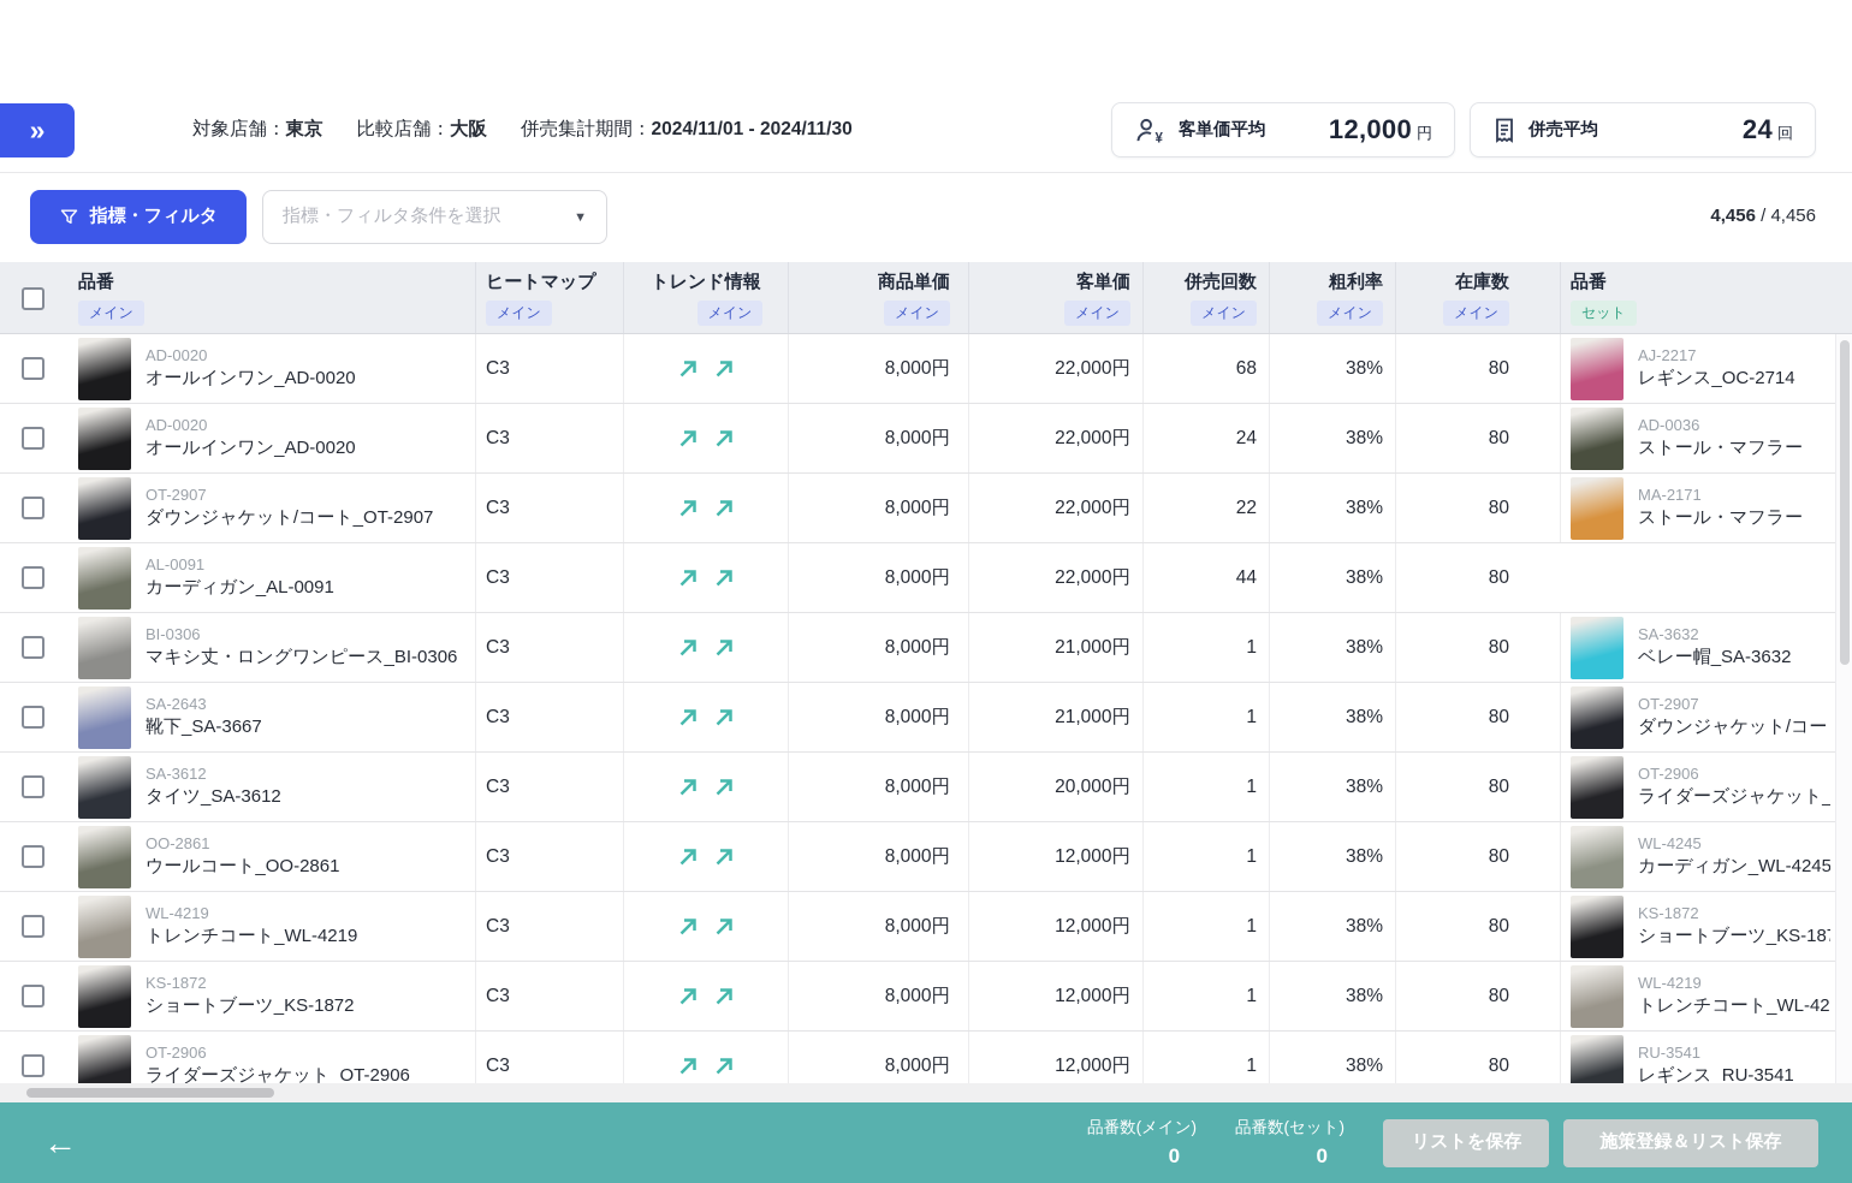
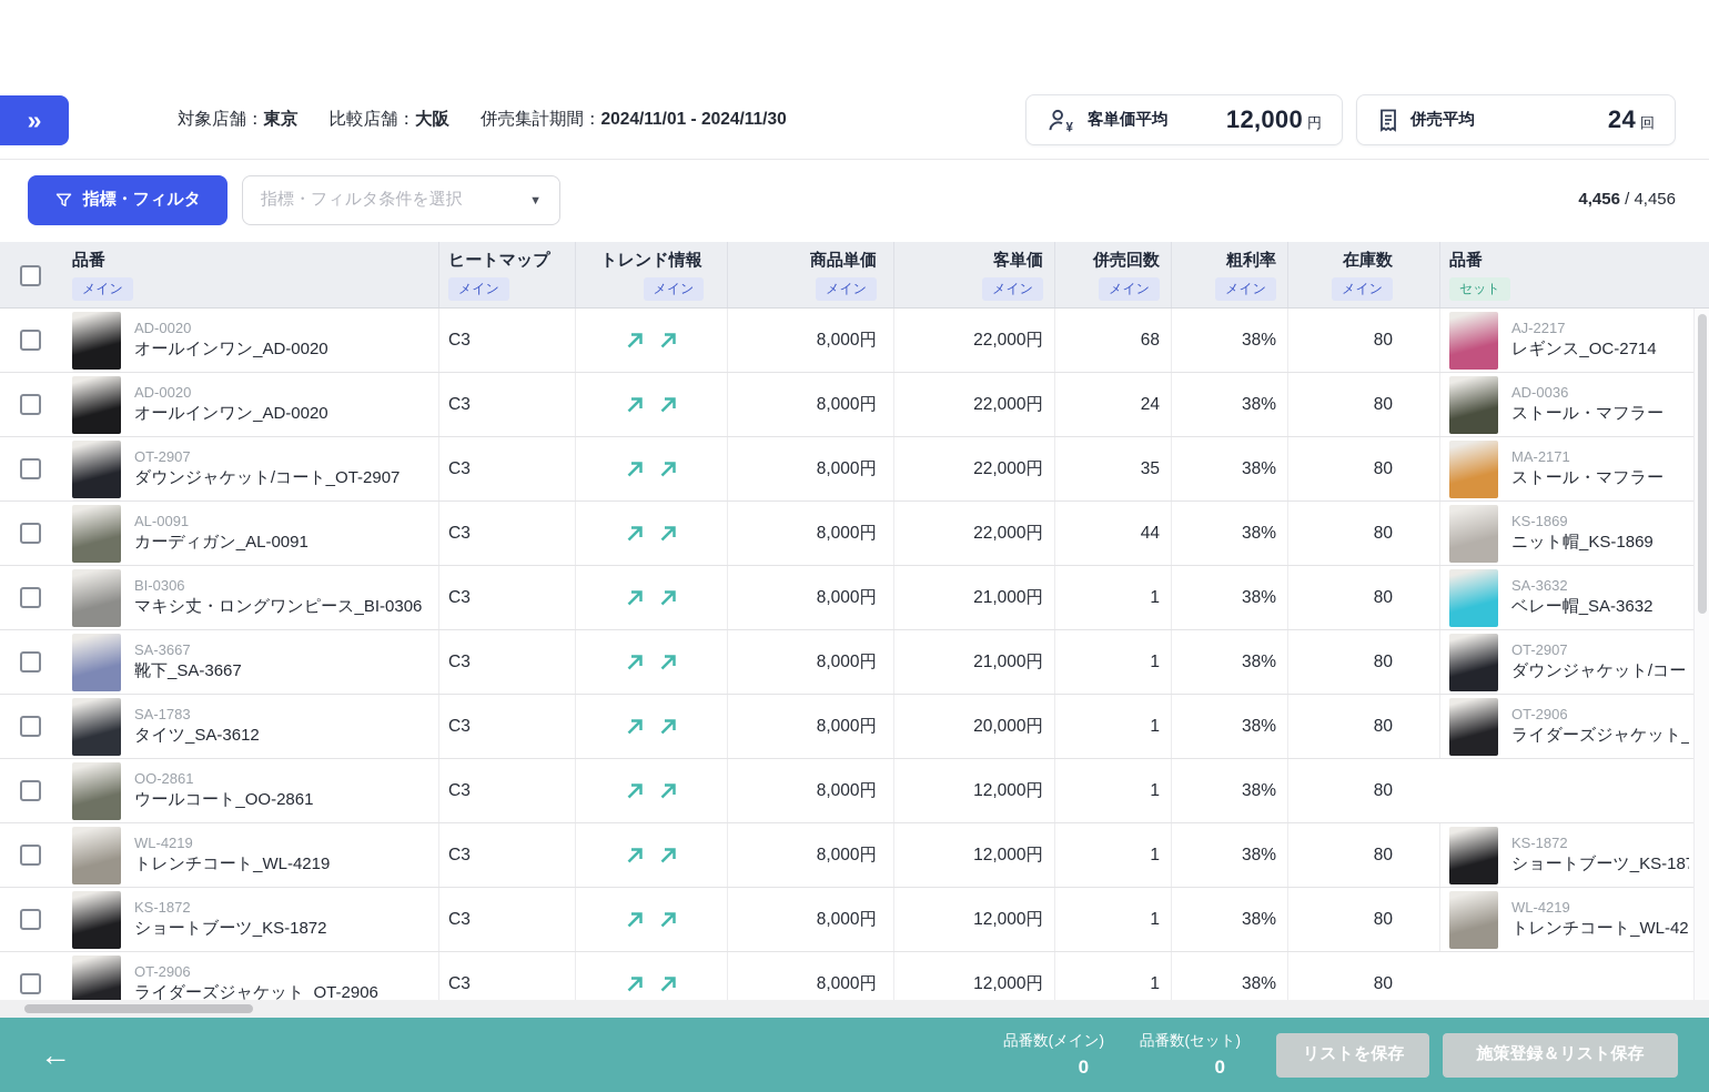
  »
  対象店舗：東京
  比較店舗：大阪
  併売集計期間：2024/11/01 - 2024/11/30
  ¥
  客単価平均
  12,000
  円
  併売平均
  24
  回
  指標・フィルタ
  指標・フィルタ条件を選択
  ▼
  4,456 / 4,456
  品番
  メイン
  ヒートマップ
  メイン
  トレンド情報
  メイン
  商品単価
  メイン
  客単価
  メイン
  併売回数
  メイン
  粗利率
  メイン
  在庫数
  メイン
  品番
  セット
  AD-0020
  オールインワン_AD-0020
  C3
  8,000円
  22,000円
  68
  38%
  80
  AJ-2217
  レギンス_OC-2714
  AD-0020
  オールインワン_AD-0020
  C3
  8,000円
  22,000円
  24
  38%
  80
  AD-0036
  ストール・マフラー
  OT-2907
  ダウンジャケット/コート_OT-2907
  C3
  8,000円
  22,000円
- 22
+ 35
  38%
  80
  MA-2171
  ストール・マフラー
  AL-0091
  カーディガン_AL-0091
  C3
  8,000円
  22,000円
  44
  38%
  80
+ KS-1869
+ ニット帽_KS-1869
  BI-0306
  マキシ丈・ロングワンピース_BI-0306
  C3
  8,000円
  21,000円
  1
  38%
  80
  SA-3632
  ベレー帽_SA-3632
- SA-2643
+ SA-3667
  靴下_SA-3667
  C3
  8,000円
  21,000円
  1
  38%
  80
  OT-2907
- SA-3612
+ SA-1783
  タイツ_SA-3612
  C3
  8,000円
  20,000円
  1
  38%
  80
  OT-2906
  OO-2861
  ウールコート_OO-2861
  C3
  8,000円
  12,000円
  1
  38%
  80
- WL-4245
- カーディガン_WL-4245
  WL-4219
  トレンチコート_WL-4219
  C3
  8,000円
  12,000円
  1
  38%
  80
  KS-1872
  ショートブーツ_KS-18
  KS-1872
  ショートブーツ_KS-1872
  C3
  8,000円
  12,000円
  1
  38%
  80
  WL-4219
  トレンチコート_WL-42
  OT-2906
  ライダーズジャケット_OT-2906
  C3
  8,000円
  12,000円
  1
  38%
  80
- RU-3541
- レギンス_RU-3541
  ←
  品番数(メイン)
  0
  品番数(セット)
  0
  リストを保存
  施策登録＆リスト保存
